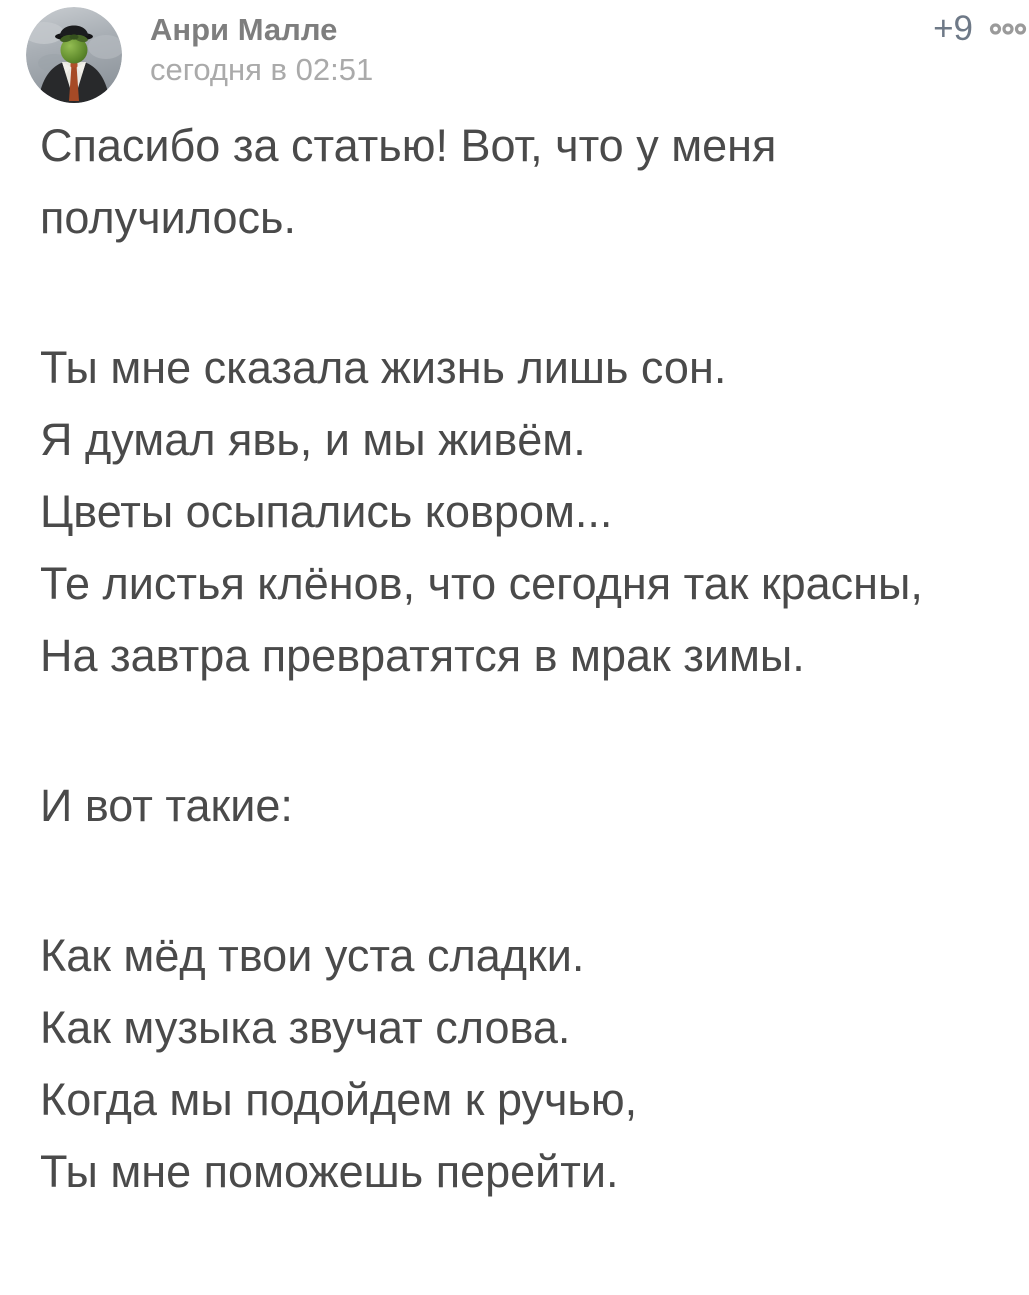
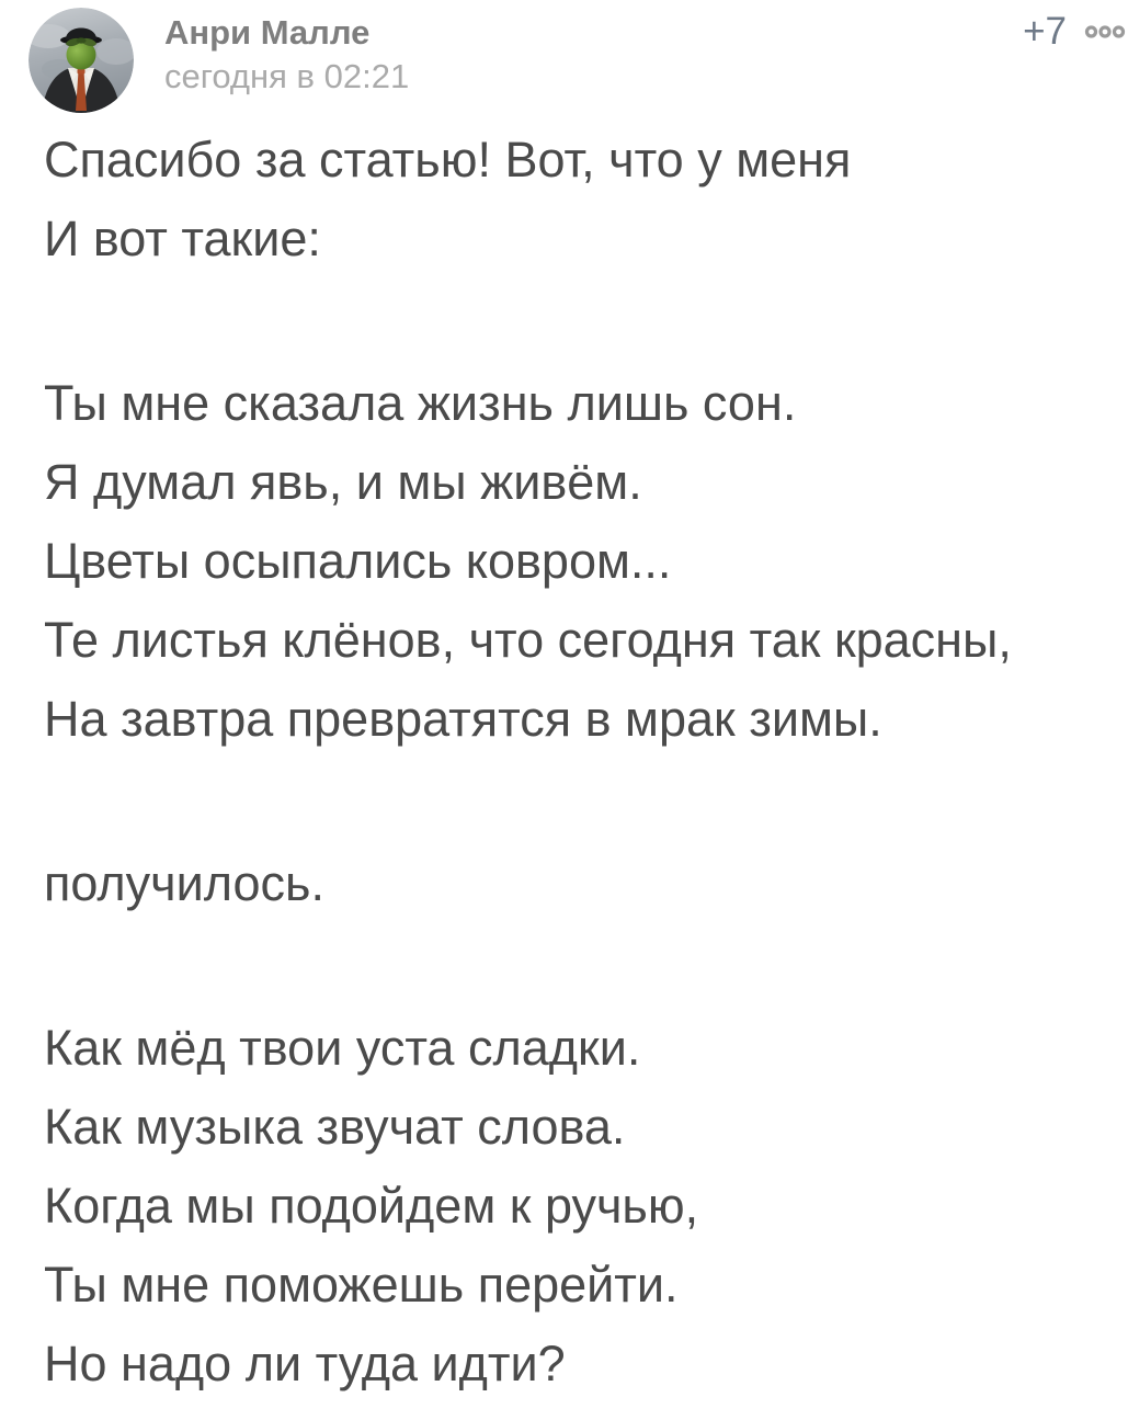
  Анри Малле
- сегодня в 02:51
+ сегодня в 02:21
- +9
+ +7
  Спасибо за статью! Вот, что у меня
- получилось.
+ И вот такие:
  Ты мне сказала жизнь лишь сон.
  Я думал явь, и мы живём.
  Цветы осыпались ковром...
  Те листья клёнов, что сегодня так красны,
  На завтра превратятся в мрак зимы.
- И вот такие:
+ получилось.
  Как мёд твои уста сладки.
  Как музыка звучат слова.
  Когда мы подойдем к ручью,
  Ты мне поможешь перейти.
+ Но надо ли туда идти?
